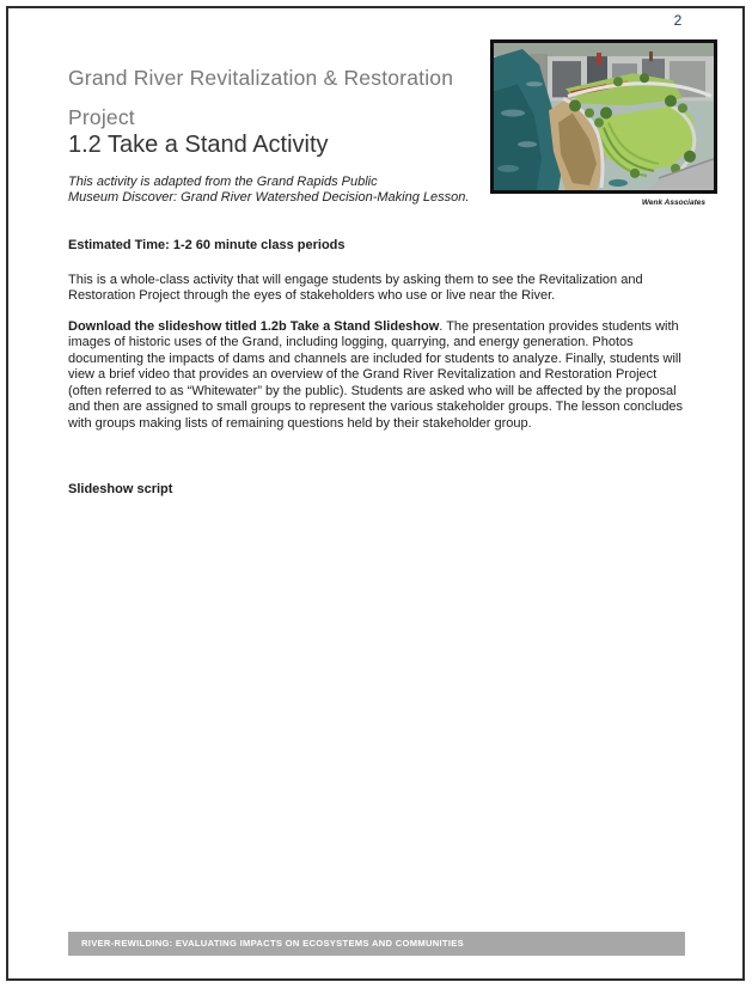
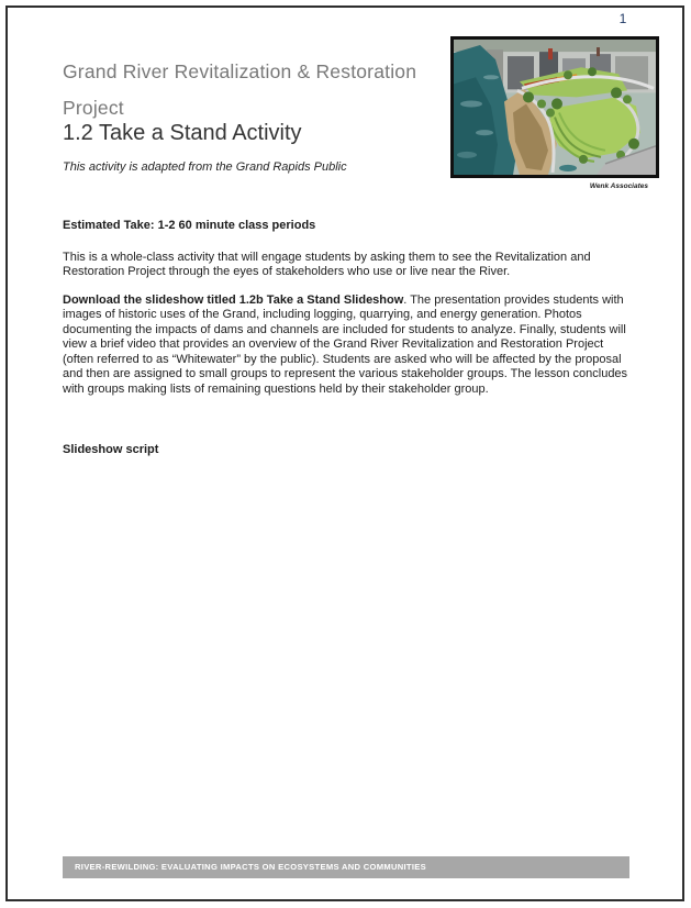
- 2
+ 1
  Grand River Revitalization & Restoration Project
  1.2 Take a Stand Activity
  This activity is adapted from the Grand Rapids Public
- Museum Discover: Grand River Watershed Decision-Making Lesson.
- Estimated Time: 1-2 60 minute class periods
+ Estimated Take: 1-2 60 minute class periods
  This is a whole-class activity that will engage students by asking them to see the Revitalization and Restoration Project through the eyes of stakeholders who use or live near the River.
  Download the slideshow titled 1.2b Take a Stand Slideshow. The presentation provides students with images of historic uses of the Grand, including logging, quarrying, and energy generation. Photos documenting the impacts of dams and channels are included for students to analyze. Finally, students will view a brief video that provides an overview of the Grand River Revitalization and Restoration Project (often referred to as “Whitewater” by the public). Students are asked who will be affected by the proposal and then are assigned to small groups to represent the various stakeholder groups. The lesson concludes with groups making lists of remaining questions held by their stakeholder group.
  Slideshow script
  RIVER-REWILDING: EVALUATING IMPACTS ON ECOSYSTEMS AND COMMUNITIES
